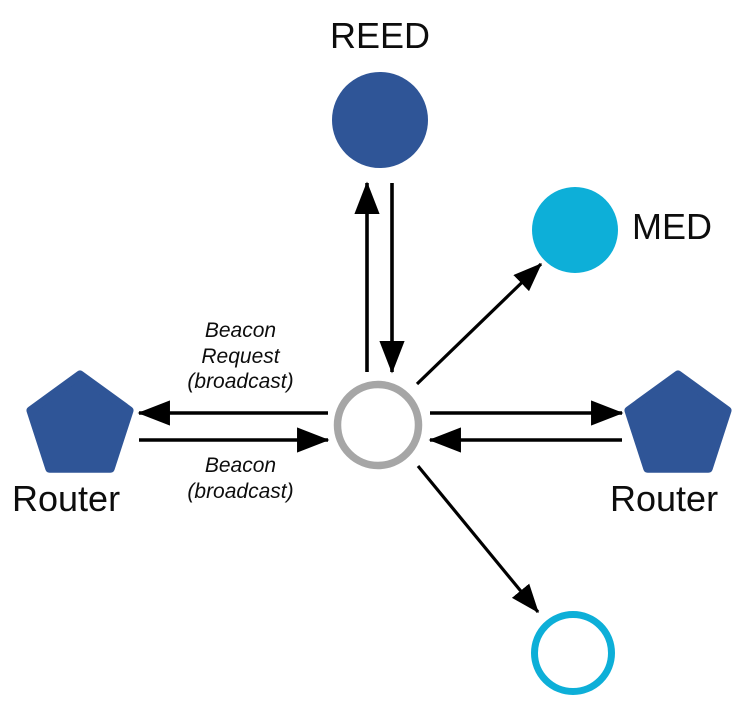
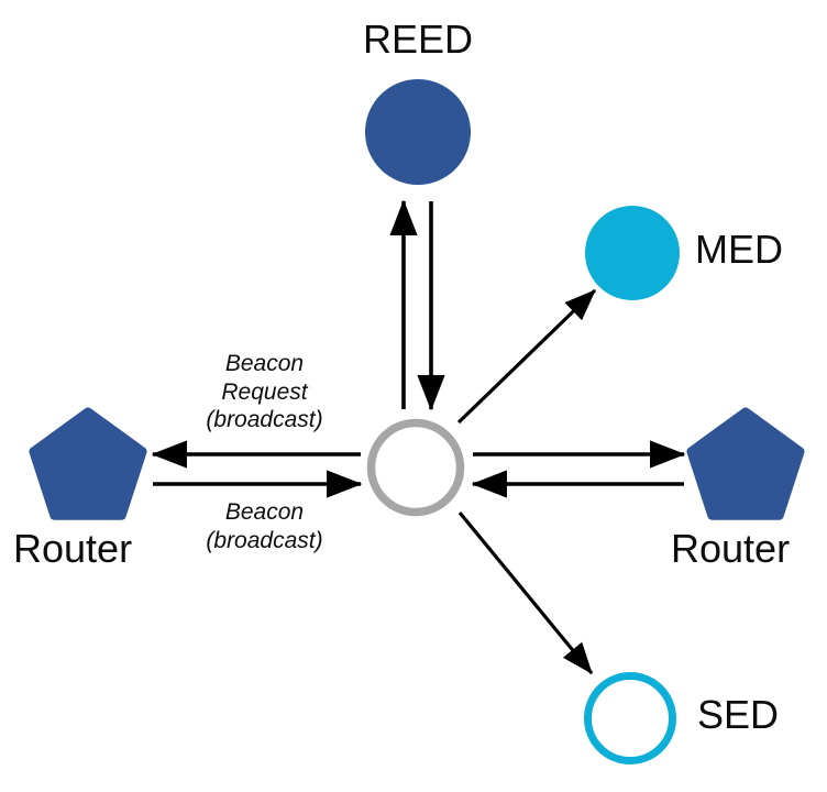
  REED
  MED
+ SED
  Router
  Router
  Beacon
  Request
  (broadcast)
  Beacon
  (broadcast)
